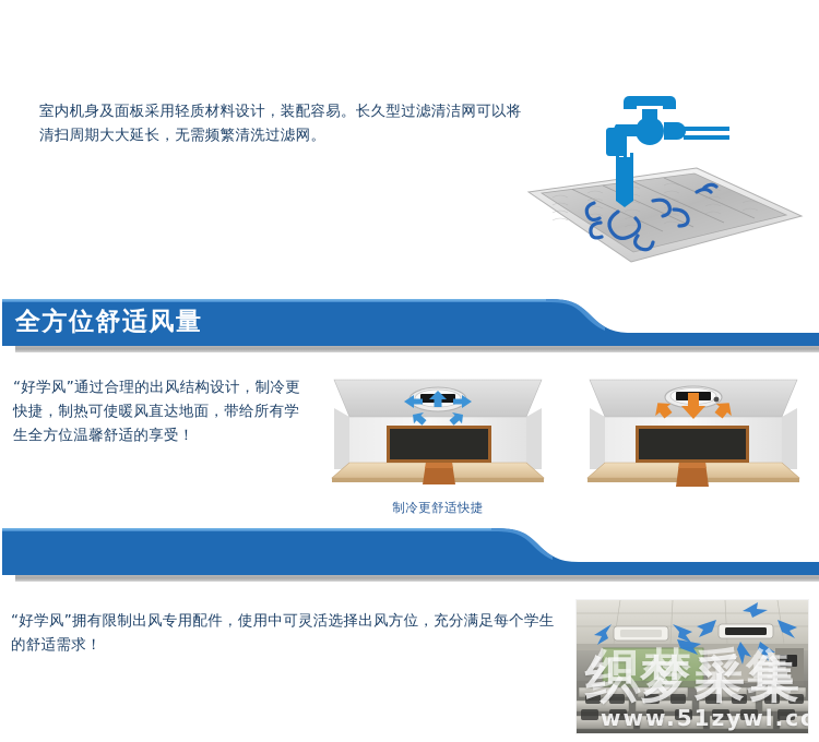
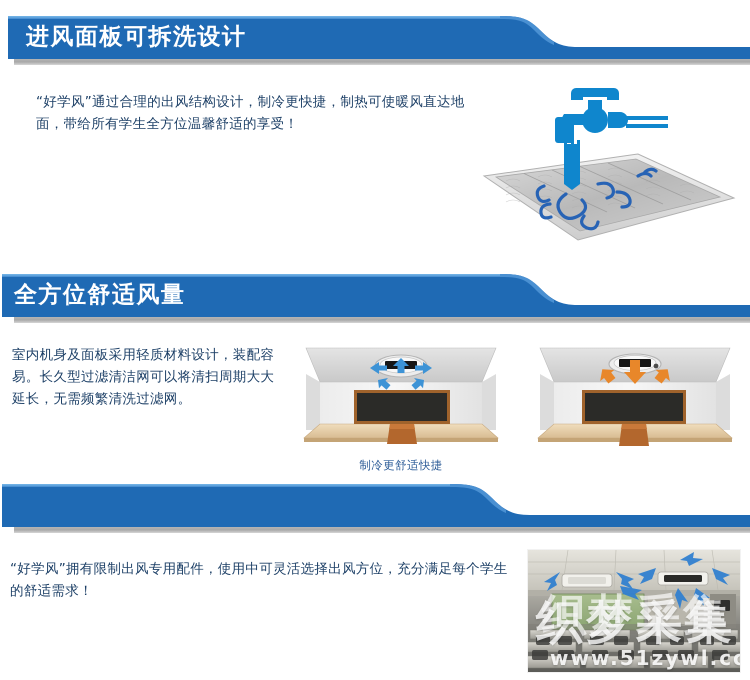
+ 进风面板可拆洗设计
- 室内机身及面板采用轻质材料设计，装配容易。长久型过滤清洁网可以将清扫周期大大延长，无需频繁清洗过滤网。
+ “好学风”通过合理的出风结构设计，制冷更快捷，制热可使暖风直达地面，带给所有学生全方位温馨舒适的享受！
  全方位舒适风量
- “好学风”通过合理的出风结构设计，制冷更快捷，制热可使暖风直达地面，带给所有学生全方位温馨舒适的享受！
+ 室内机身及面板采用轻质材料设计，装配容易。长久型过滤清洁网可以将清扫周期大大延长，无需频繁清洗过滤网。
  制冷更舒适快捷
  “好学风”拥有限制出风专用配件，使用中可灵活选择出风方位，充分满足每个学生的舒适需求！
  织梦采集
  织梦采集
  www.51zywl.c
